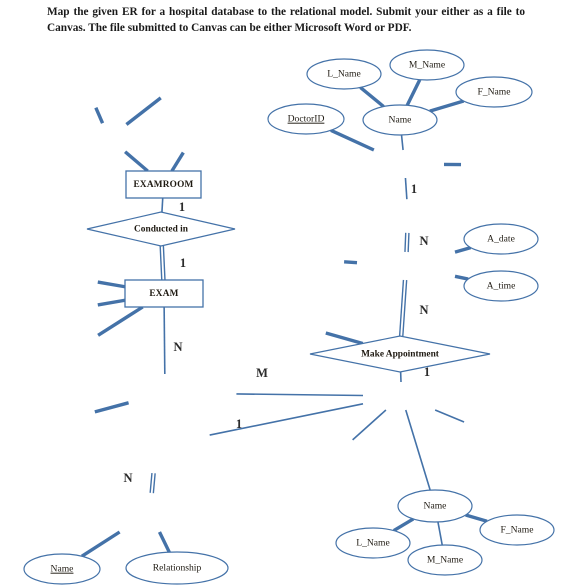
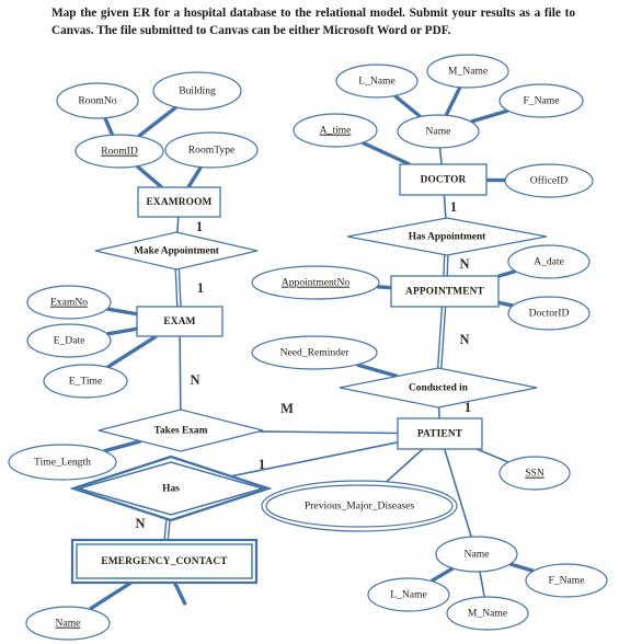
- Map the given ER for a hospital database to the relational model. Submit your either as a file to Canvas. The file submitted to Canvas can be either Microsoft Word or PDF.
+ Map the given ER for a hospital database to the relational model. Submit your results as a file to Canvas. The file submitted to Canvas can be either Microsoft Word or PDF.
+ RoomNo
+ Building
+ RoomID
+ RoomType
+ ExamNo
+ E_Date
+ E_Time
+ Time_Length
  Name
- Relationship
- DoctorID
+ A_time
  Name
  L_Name
  M_Name
  F_Name
+ OfficeID
+ AppointmentNo
  A_date
- A_time
+ DoctorID
+ Need_Reminder
+ SSN
+ Previous_Major_Diseases
  Name
  L_Name
  M_Name
  F_Name
- Conducted in
+ Make Appointment
+ Takes Exam
+ Has
+ Has Appointment
- Make Appointment
+ Conducted in
  EXAMROOM
  EXAM
+ DOCTOR
+ APPOINTMENT
+ PATIENT
+ EMERGENCY_CONTACT
  1
  1
  N
  M
  1
  N
  1
  N
  N
  1
